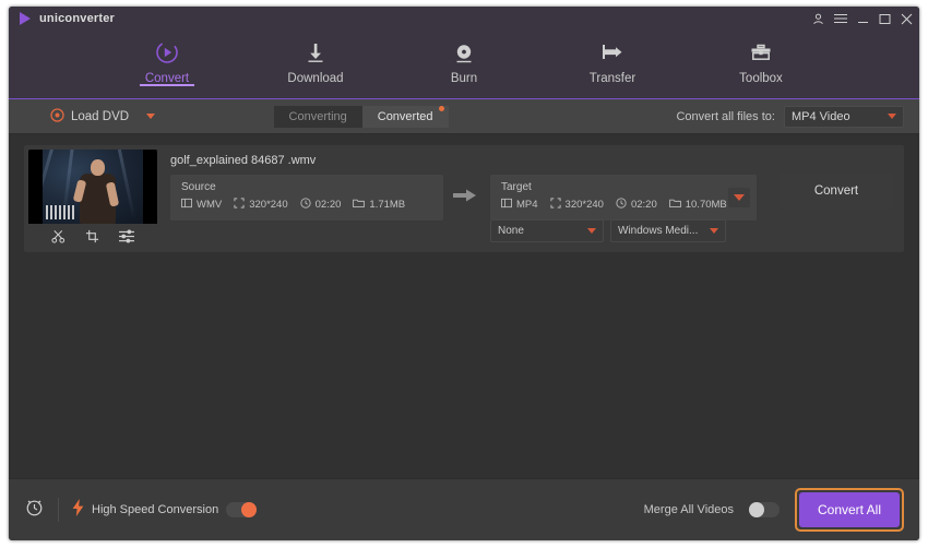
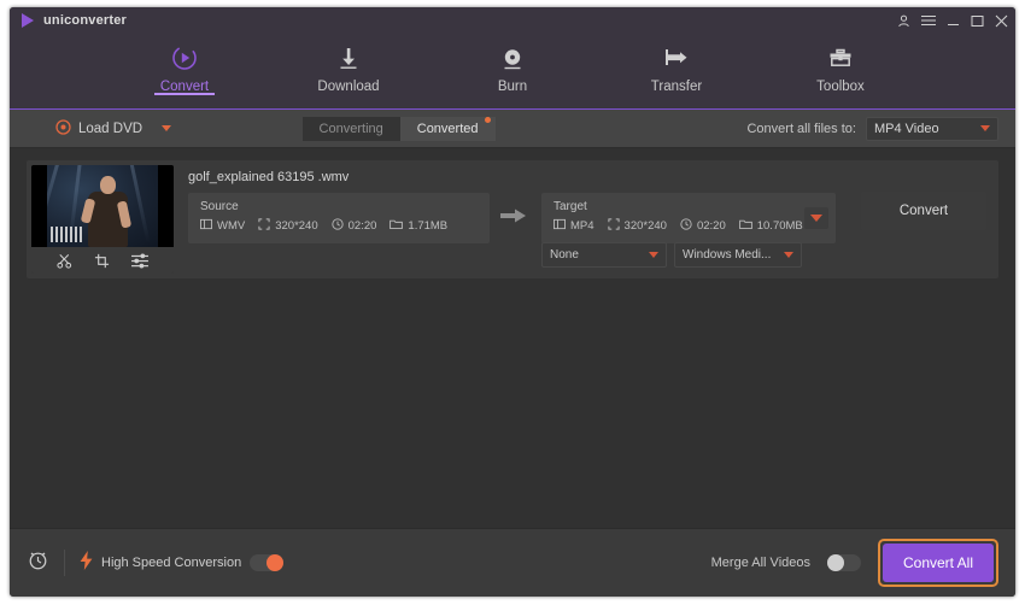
  uniconverter
  Convert
  Download
  Burn
  Transfer
  Toolbox
  Load DVD
  Converting
  Converted
  Convert all files to:
  MP4 Video
- golf_explained 84687 .wmv
+ golf_explained 63195 .wmv
  Source
  WMV
  320*240
  02:20
  1.71MB
  Target
  MP4
  320*240
  02:20
  10.70MB
  None
  Windows Medi...
  Convert
  High Speed Conversion
  Merge All Videos
  Convert All
